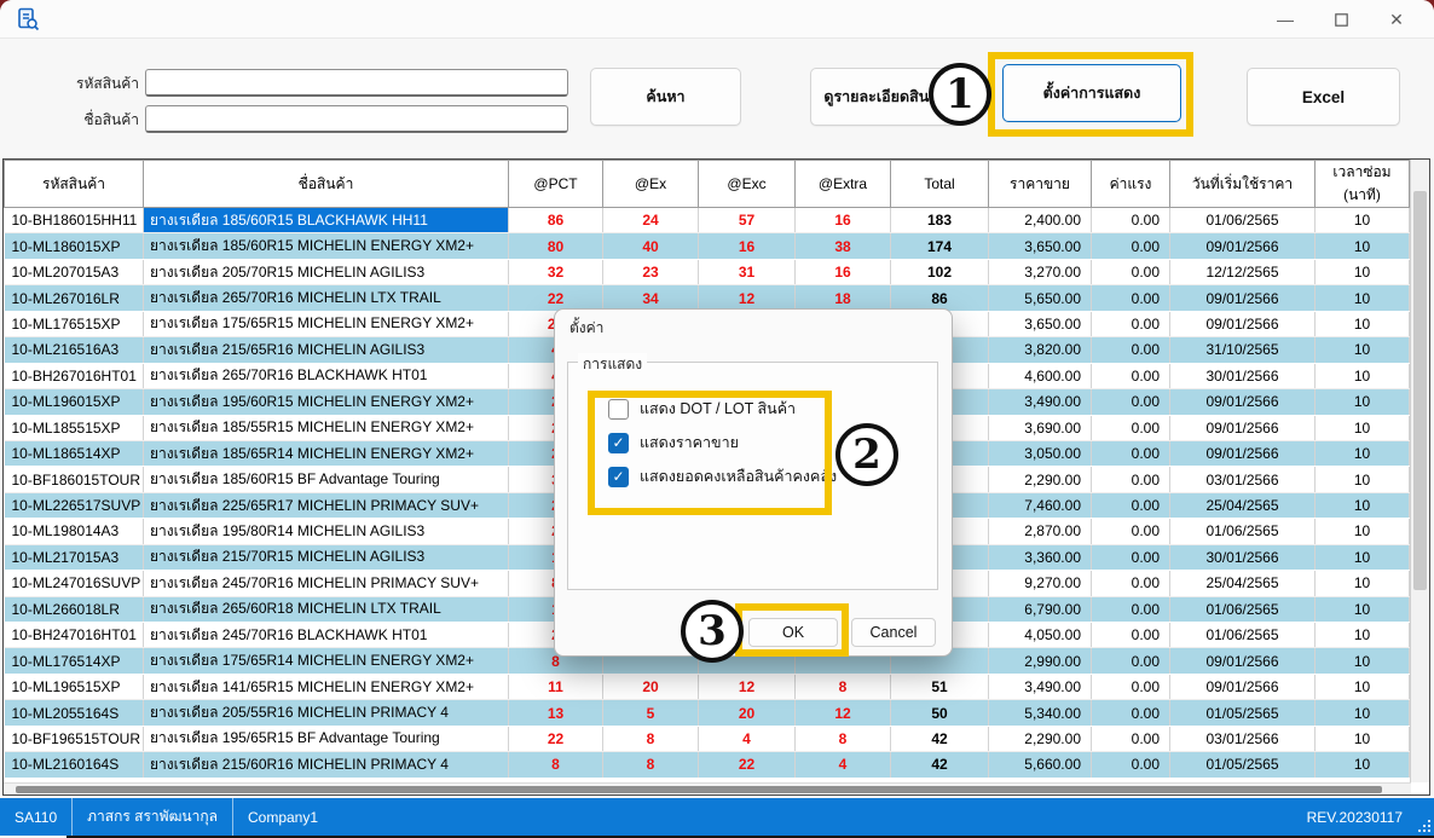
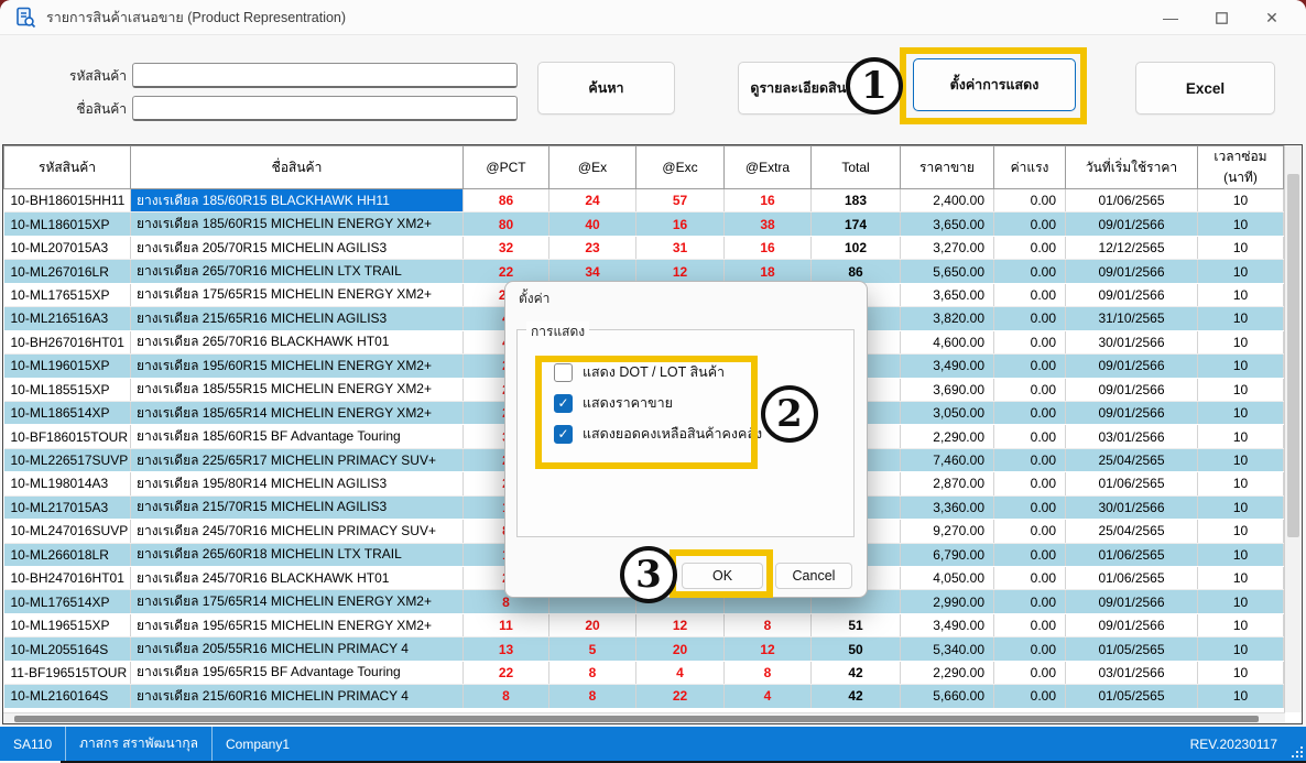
+ รายการสินค้าเสนอขาย (Product Representration)
  —
  ✕
  รหัสสินค้า
  ชื่อสินค้า
  ค้นหา
  ดูรายละเอียดสิน
  ตั้งค่าการแสดง
  Excel
  รหัสสินค้า	ชื่อสินค้า	@PCT	@Ex	@Exc	@Extra	Total	ราคาขาย	ค่าแรง	วันที่เริ่มใช้ราคา	เวลาซ่อม (นาที)
  10-BH186015HH11	ยางเรเดียล 185/60R15 BLACKHAWK HH11	86	24	57	16	183	2,400.00	0.00	01/06/2565	10
  10-ML186015XP	ยางเรเดียล 185/60R15 MICHELIN ENERGY XM2+	80	40	16	38	174	3,650.00	0.00	09/01/2566	10
  10-ML207015A3	ยางเรเดียล 205/70R15 MICHELIN AGILIS3	32	23	31	16	102	3,270.00	0.00	12/12/2565	10
  10-ML267016LR	ยางเรเดียล 265/70R16 MICHELIN LTX TRAIL	22	34	12	18	86	5,650.00	0.00	09/01/2566	10
  10-ML176515XP	ยางเรเดียล 175/65R15 MICHELIN ENERGY XM2+	2					3,650.00	0.00	09/01/2566	10
  10-ML216516A3	ยางเรเดียล 215/65R16 MICHELIN AGILIS3						3,820.00	0.00	31/10/2565	10
  10-BH267016HT01	ยางเรเดียล 265/70R16 BLACKHAWK HT01						4,600.00	0.00	30/01/2566	10
  10-ML196015XP	ยางเรเดียล 195/60R15 MICHELIN ENERGY XM2+						3,490.00	0.00	09/01/2566	10
  10-ML185515XP	ยางเรเดียล 185/55R15 MICHELIN ENERGY XM2+						3,690.00	0.00	09/01/2566	10
  10-ML186514XP	ยางเรเดียล 185/65R14 MICHELIN ENERGY XM2+						3,050.00	0.00	09/01/2566	10
  10-BF186015TOUR	ยางเรเดียล 185/60R15 BF Advantage Touring						2,290.00	0.00	03/01/2566	10
  10-ML226517SUVP	ยางเรเดียล 225/65R17 MICHELIN PRIMACY SUV+						7,460.00	0.00	25/04/2565	10
  10-ML198014A3	ยางเรเดียล 195/80R14 MICHELIN AGILIS3						2,870.00	0.00	01/06/2565	10
  10-ML217015A3	ยางเรเดียล 215/70R15 MICHELIN AGILIS3						3,360.00	0.00	30/01/2566	10
  10-ML247016SUVP	ยางเรเดียล 245/70R16 MICHELIN PRIMACY SUV+						9,270.00	0.00	25/04/2565	10
  10-ML266018LR	ยางเรเดียล 265/60R18 MICHELIN LTX TRAIL						6,790.00	0.00	01/06/2565	10
  10-BH247016HT01	ยางเรเดียล 245/70R16 BLACKHAWK HT01						4,050.00	0.00	01/06/2565	10
  10-ML176514XP	ยางเรเดียล 175/65R14 MICHELIN ENERGY XM2+	8					2,990.00	0.00	09/01/2566	10
- 10-ML196515XP	ยางเรเดียล 141/65R15 MICHELIN ENERGY XM2+	11	20	12	8	51	3,490.00	0.00	09/01/2566	10
+ 10-ML196515XP	ยางเรเดียล 195/65R15 MICHELIN ENERGY XM2+	11	20	12	8	51	3,490.00	0.00	09/01/2566	10
  10-ML2055164S	ยางเรเดียล 205/55R16 MICHELIN PRIMACY 4	13	5	20	12	50	5,340.00	0.00	01/05/2565	10
- 10-BF196515TOUR	ยางเรเดียล 195/65R15 BF Advantage Touring	22	8	4	8	42	2,290.00	0.00	03/01/2566	10
+ 11-BF196515TOUR	ยางเรเดียล 195/65R15 BF Advantage Touring	22	8	4	8	42	2,290.00	0.00	03/01/2566	10
  10-ML2160164S	ยางเรเดียล 215/60R16 MICHELIN PRIMACY 4	8	8	22	4	42	5,660.00	0.00	01/05/2565	10
  ตั้งค่า
  การแสดง
  แสดง DOT / LOT สินค้า
  ✓
  แสดงราคาขาย
  ✓
  แสดงยอดคงเหลือสินค้าคงคลัง
  OK
  Cancel
  2
  3
  1
  SA110
  ภาสกร สราพัฒนากุล
  Company1
  REV.20230117
